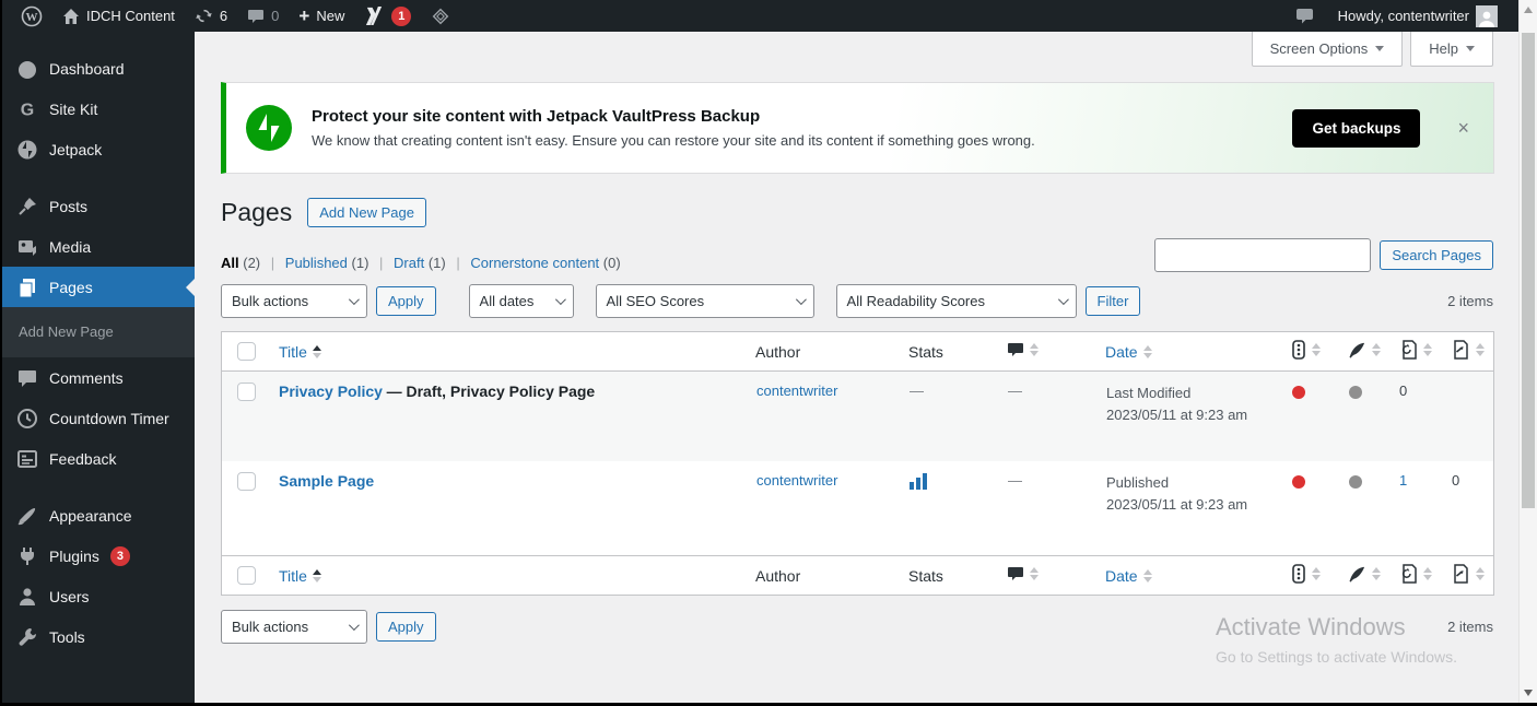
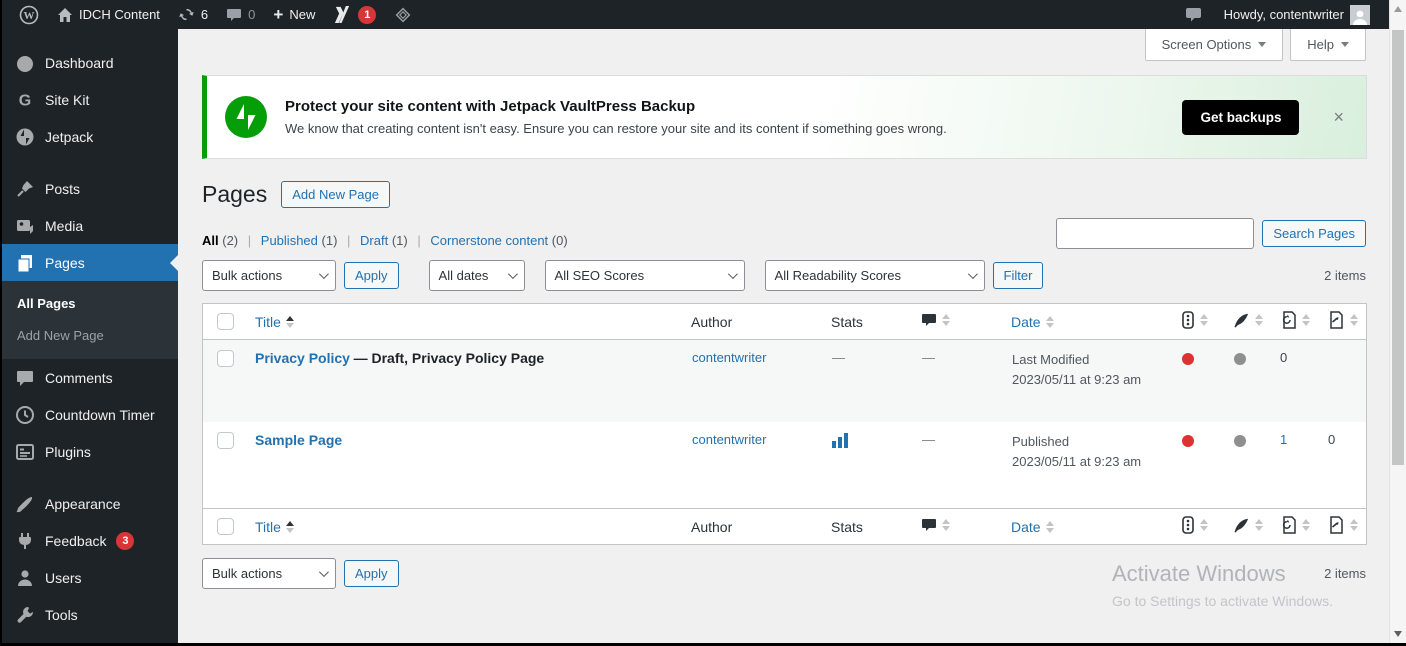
  W
  IDCH Content
  6
  0
  +
  New
  1
  Howdy, contentwriter
  Dashboard
  G
  Site Kit
  Jetpack
  Posts
  Media
  Pages
+ All Pages
  Add New Page
  Comments
  Countdown Timer
- Feedback
+ Plugins
  Appearance
- Plugins
+ Feedback
  3
  Users
  Tools
  Screen Options
  Help
  Protect your site content with Jetpack VaultPress Backup
  We know that creating content isn't easy. Ensure you can restore your site and its content if something goes wrong.
  Get backups
  ×
  Pages
  Add New Page
  Search Pages
  All (2) | Published (1) | Draft (1) | Cornerstone content (0)
  Bulk actions
  Apply
  All dates
  All SEO Scores
  All Readability Scores
  Filter
  2 items
  Title
  Author
  Stats
  Date
  Privacy Policy — Draft, Privacy Policy Page
  contentwriter
  —
  —
  Last Modified
  2023/05/11 at 9:23 am
  0
  Sample Page
  contentwriter
  —
  Published
  2023/05/11 at 9:23 am
  1
  0
  Title
  Author
  Stats
  Date
  Bulk actions
  Apply
  2 items
  Activate Windows
  Go to Settings to activate Windows.
